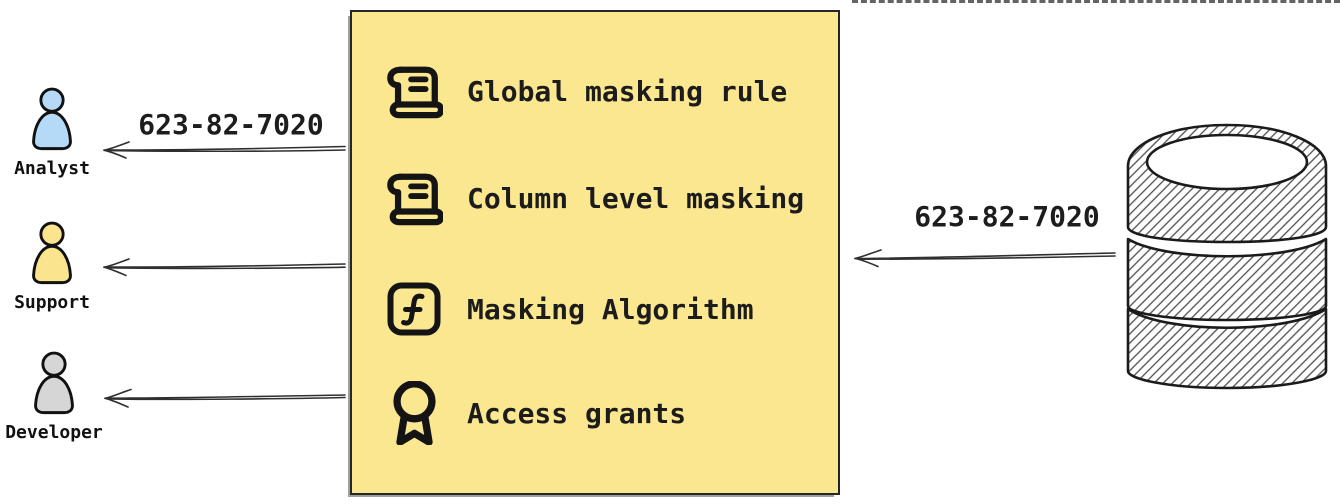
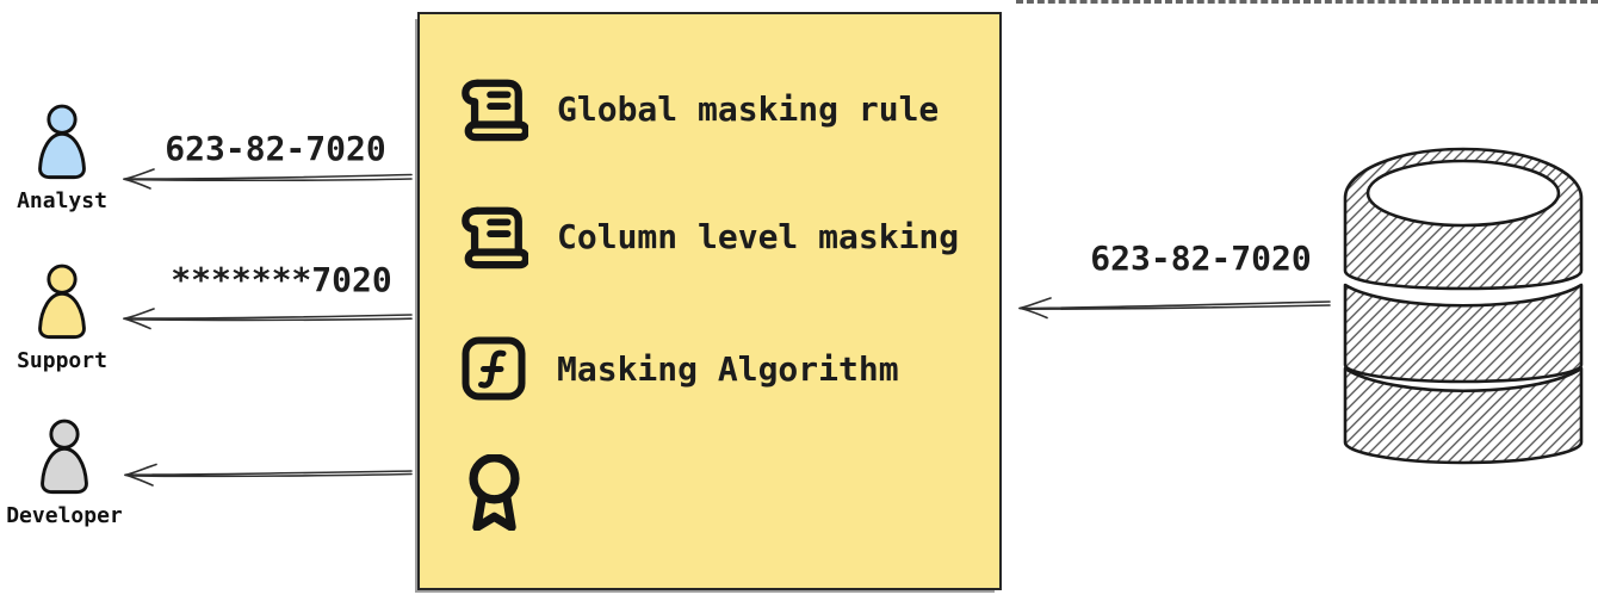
  Analyst
  Support
  Developer
  623-82-7020
+ *******7020
  Global masking rule
  Column level masking
  Masking Algorithm
- Access grants
  623-82-7020
